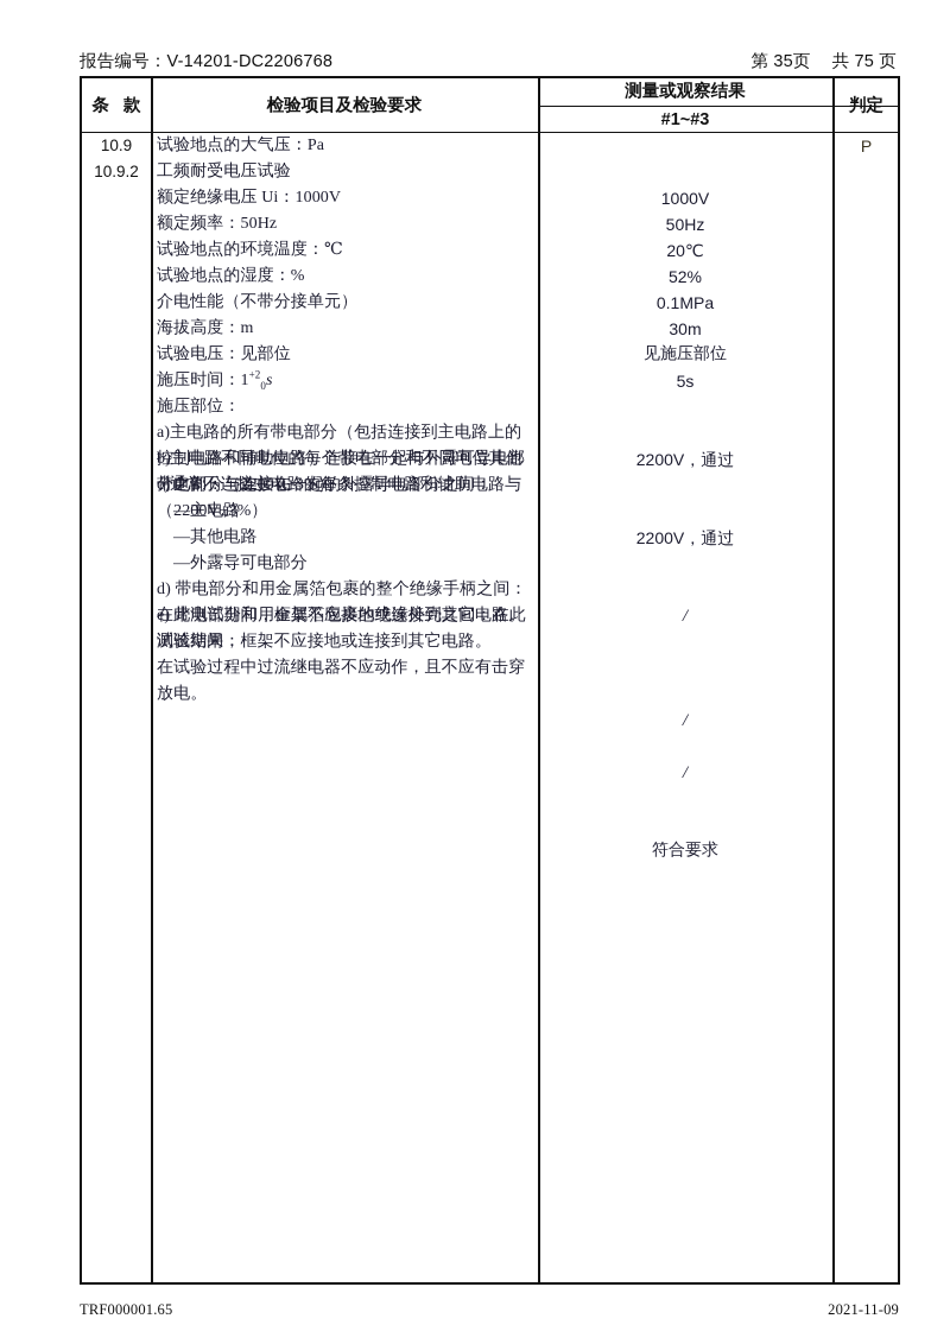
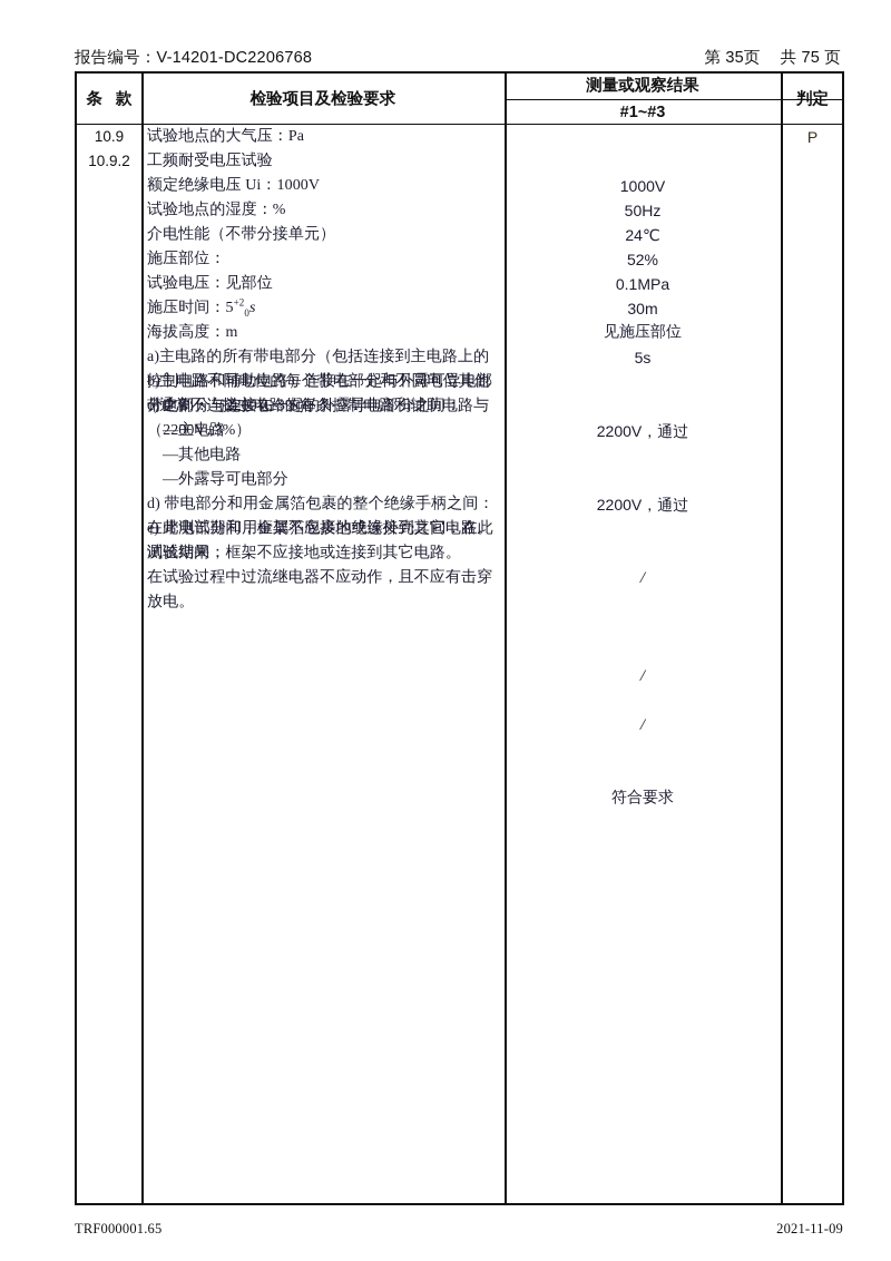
  报告编号：V-14201-DC2206768
  第 35页
  共 75 页
  条 款
  检验项目及检验要求
  测量或观察结果
  #1~#3
  判定
  10.9
  10.9.2
  试验地点的大气压：Pa
  工频耐受电压试验
  额定绝缘电压 Ui：1000V
- 额定频率：50Hz
- 试验地点的环境温度：℃
  试验地点的湿度：%
  介电性能（不带分接单元）
- 海拔高度：m
+ 施压部位：
  试验电压：见部位
- 施压时间：1+20s
+ 施压时间：5+20s
- 施压部位：
+ 海拔高度：m
  a)主电路的所有带电部分（包括连接到主电路上的控制电路和辅助电路）连接在一起与外露可导电部分之间：（2200V±3%）
  b)主电路不同电位的每个带电部分和不同电位其他带电部分与连接在一起的外露导电部分之间：（2200V±3%）
  c)通常不连接主电路的每条控制电路和辅助电路与
  —主电路
  —其他电路
  —外露导可电部分
  d) 带电部分和用金属箔包裹的整个绝缘手柄之间：在此测试期间，框架不应接地或连接到其它电路。
  e) 带电部分和用金属箔包裹的绝缘外壳之间：在此测试期间，框架不应接地或连接到其它电路。
  试验结果：
  在试验过程中过流继电器不应动作，且不应有击穿放电。
  1000V
  50Hz
- 20℃
+ 24℃
  52%
  0.1MPa
  30m
  见施压部位
  5s
  2200V，通过
  2200V，通过
  /
  /
  /
  符合要求
  P
  TRF000001.65
  2021-11-09
